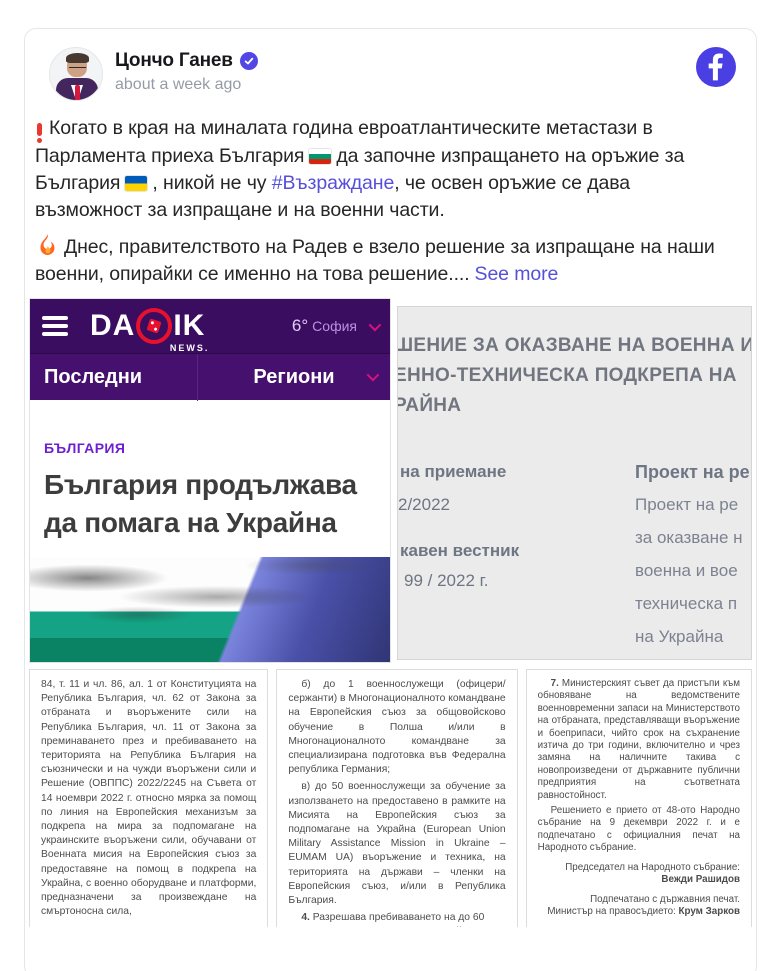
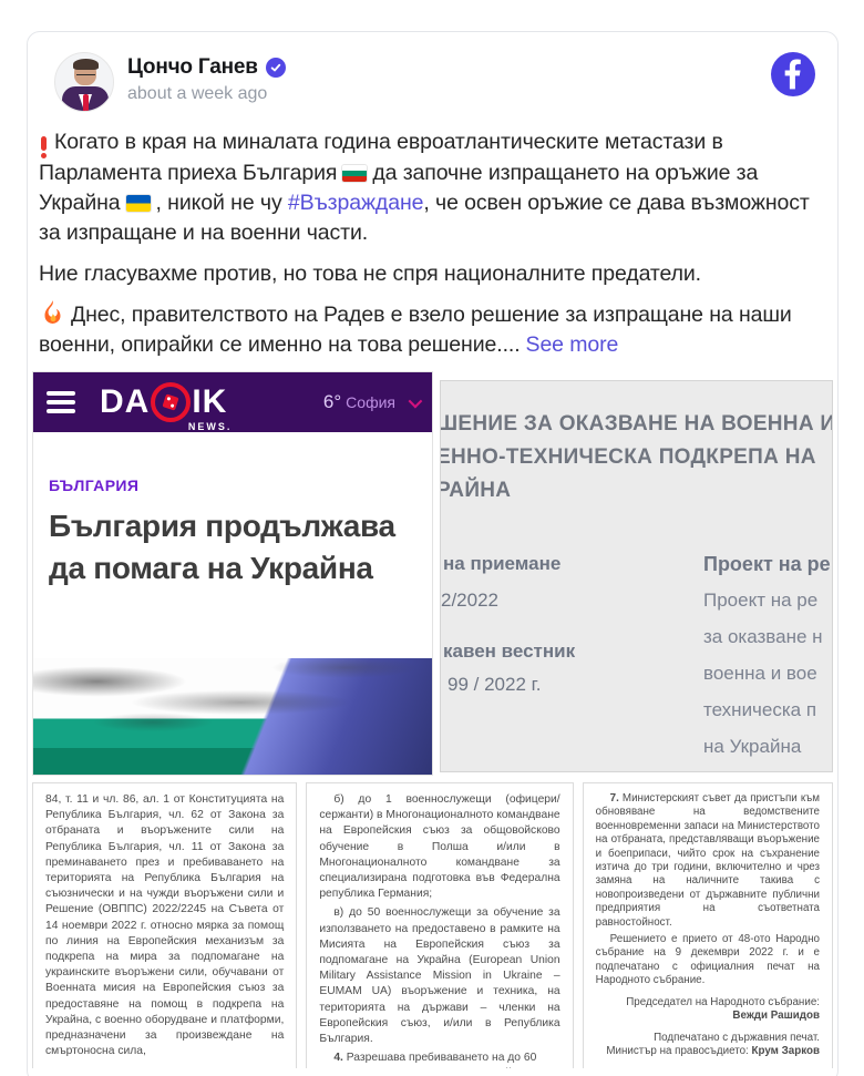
  Цончо Ганев
  about a week ago
- Когато в края на миналата година евроатлантическите метастази в Парламента приеха България да започне изпращането на оръжие за България , никой не чу #Възраждане, че освен оръжие се дава възможност за изпращане и на военни части.
+ Когато в края на миналата година евроатлантическите метастази в Парламента приеха България да започне изпращането на оръжие за Украйна , никой не чу #Възраждане, че освен оръжие се дава възможност за изпращане и на военни части.
+ Ние гласувахме против, но това не спря националните предатели.
  Днес, правителството на Радев е взело решение за изпращане на наши военни, опирайки се именно на това решение.... See more
  DA
  IK
  NEWS.
  6°
  София
- Последни
- Региони
  БЪЛГАРИЯ
  България продължава
  да помага на Украйна
  ШЕНИЕ ЗА ОКАЗВАНЕ НА ВОЕННА И
  ЕННО-ТЕХНИЧЕСКА ПОДКРЕПА НА
  РАЙНА
  на приемане
  2/2022
  кавен вестник
  99 / 2022 г.
  Проект на ре
  Проект на ре
  за оказване н
  военна и вое
  техническа п
  на Украйна
  84, т. 11 и чл. 86, ал. 1 от Конституцията на Република България, чл. 62 от Закона за отбраната и въоръжените сили на Република България, чл. 11 от Закона за преминаването през и пребиваването на територията на Република България на съюзнически и на чужди въоръжени сили и Решение (ОВППС) 2022/2245 на Съвета от 14 ноември 2022 г. относно мярка за помощ по линия на Европейския механизъм за подкрепа на мира за подпомагане на украинските въоръжени сили, обучавани от Военната мисия на Европейския съюз за предоставяне на помощ в подкрепа на Украйна, с военно оборудване и платформи, предназначени за произвеждане на смъртоносна сила,
  б) до 1 военнослужещи (офицери/ сержанти) в Многонационалното командване на Европейския съюз за общовойсково обучение в Полша и/или в Многонационалното командване за специализирана подготовка във Федерална република Германия;
  в) до 50 военнослужещи за обучение за използването на предоставено в рамките на Мисията на Европейския съюз за подпомагане на Украйна (European Union Military Assistance Mission in Ukraine – EUMAM UA) въоръжение и техника, на територията на държави – членки на Европейския съюз, и/или в Република България.
  4. Разрешава пребиваването на до 60
  7. Министерският съвет да пристъпи към обновяване на ведомствените военновременни запаси на Министерството на отбраната, представляващи въоръжение и боеприпаси, чийто срок на съхранение изтича до три години, включително и чрез замяна на наличните такива с новопроизведени от държавните публични предприятия на съответната равностойност.
  Решението е прието от 48-ото Народно събрание на 9 декември 2022 г. и е подпечатано с официалния печат на Народното събрание.
  Председател на Народното събрание:
  Вежди Рашидов
  Подпечатано с държавния печат.
  Министър на правосъдието: Крум Зарков
